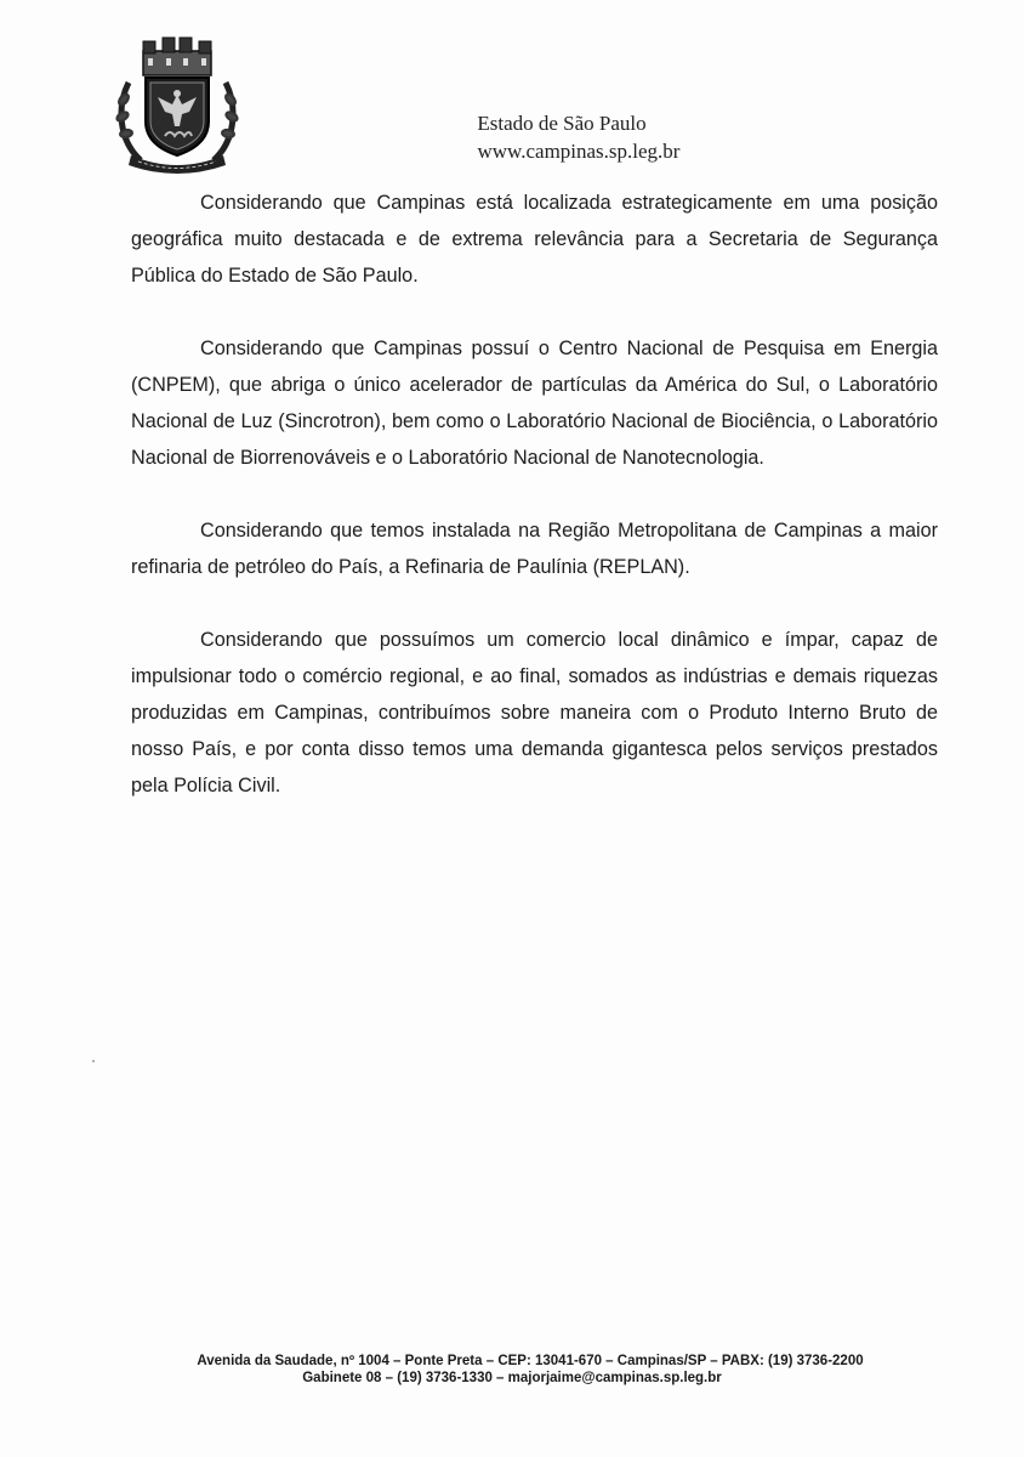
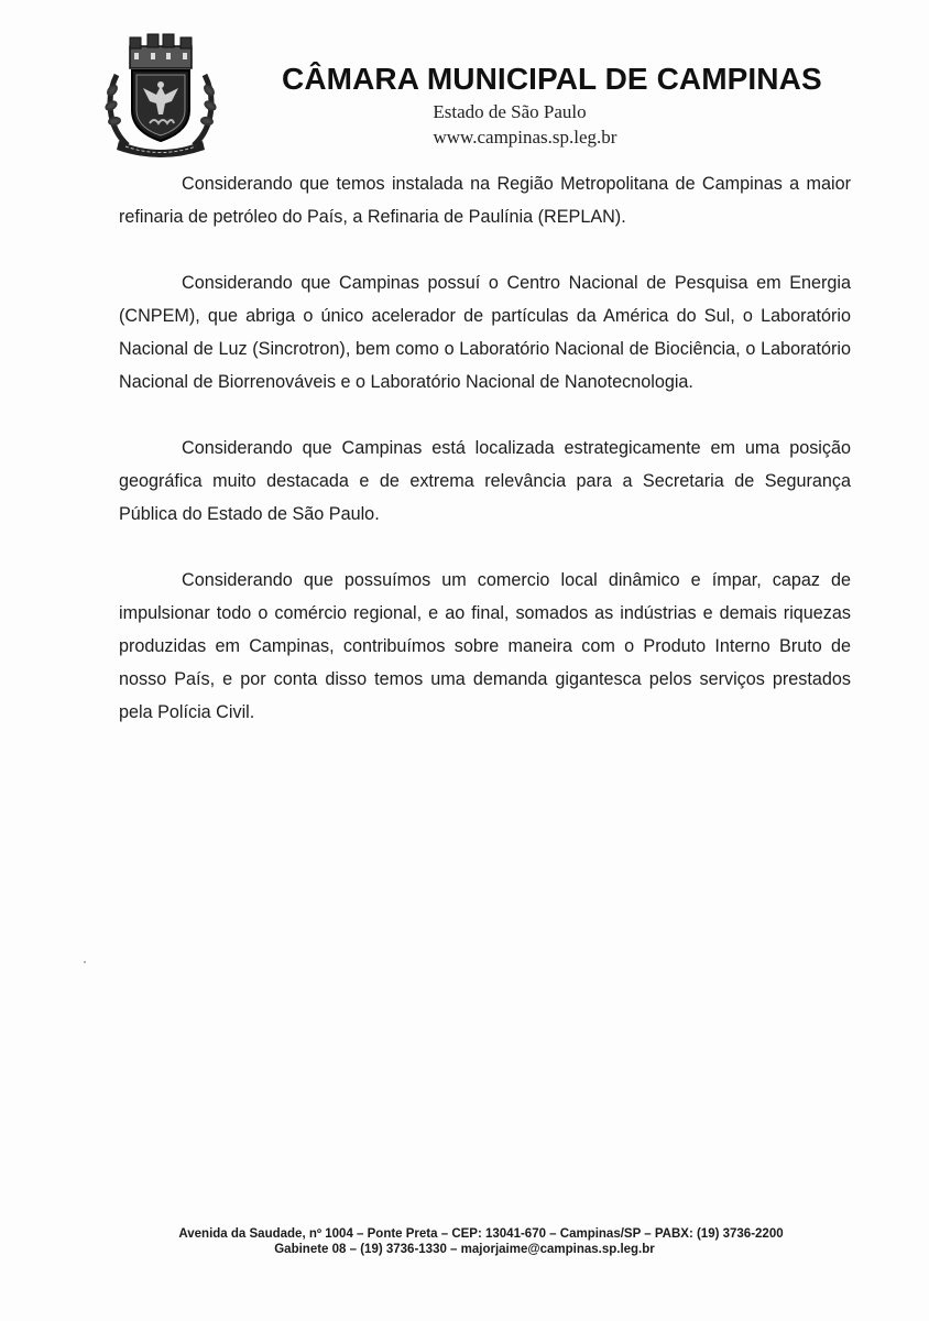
+ CÂMARA MUNICIPAL DE CAMPINAS
  Estado de São Paulo
  www.campinas.sp.leg.br
- Considerando que Campinas está localizada estrategicamente em uma posição geográfica muito destacada e de extrema relevância para a Secretaria de Segurança Pública do Estado de São Paulo.
+ Considerando que temos instalada na Região Metropolitana de Campinas a maior refinaria de petróleo do País, a Refinaria de Paulínia (REPLAN).
  Considerando que Campinas possuí o Centro Nacional de Pesquisa em Energia (CNPEM), que abriga o único acelerador de partículas da América do Sul, o Laboratório Nacional de Luz (Sincrotron), bem como o Laboratório Nacional de Biociência, o Laboratório Nacional de Biorrenováveis e o Laboratório Nacional de Nanotecnologia.
- Considerando que temos instalada na Região Metropolitana de Campinas a maior refinaria de petróleo do País, a Refinaria de Paulínia (REPLAN).
+ Considerando que Campinas está localizada estrategicamente em uma posição geográfica muito destacada e de extrema relevância para a Secretaria de Segurança Pública do Estado de São Paulo.
  Considerando que possuímos um comercio local dinâmico e ímpar, capaz de impulsionar todo o comércio regional, e ao final, somados as indústrias e demais riquezas produzidas em Campinas, contribuímos sobre maneira com o Produto Interno Bruto de nosso País, e por conta disso temos uma demanda gigantesca pelos serviços prestados pela Polícia Civil.
  Avenida da Saudade, nº 1004 – Ponte Preta – CEP: 13041-670 – Campinas/SP – PABX: (19) 3736-2200
  Gabinete 08 – (19) 3736-1330 – majorjaime@campinas.sp.leg.br
